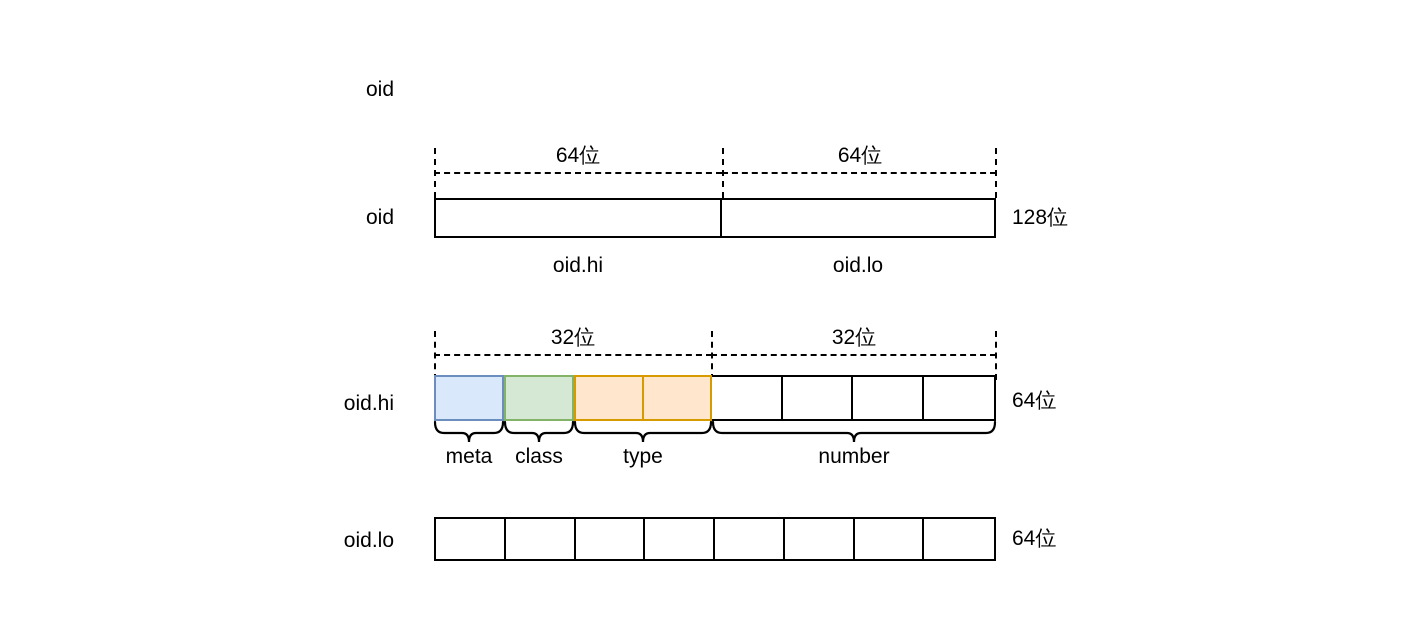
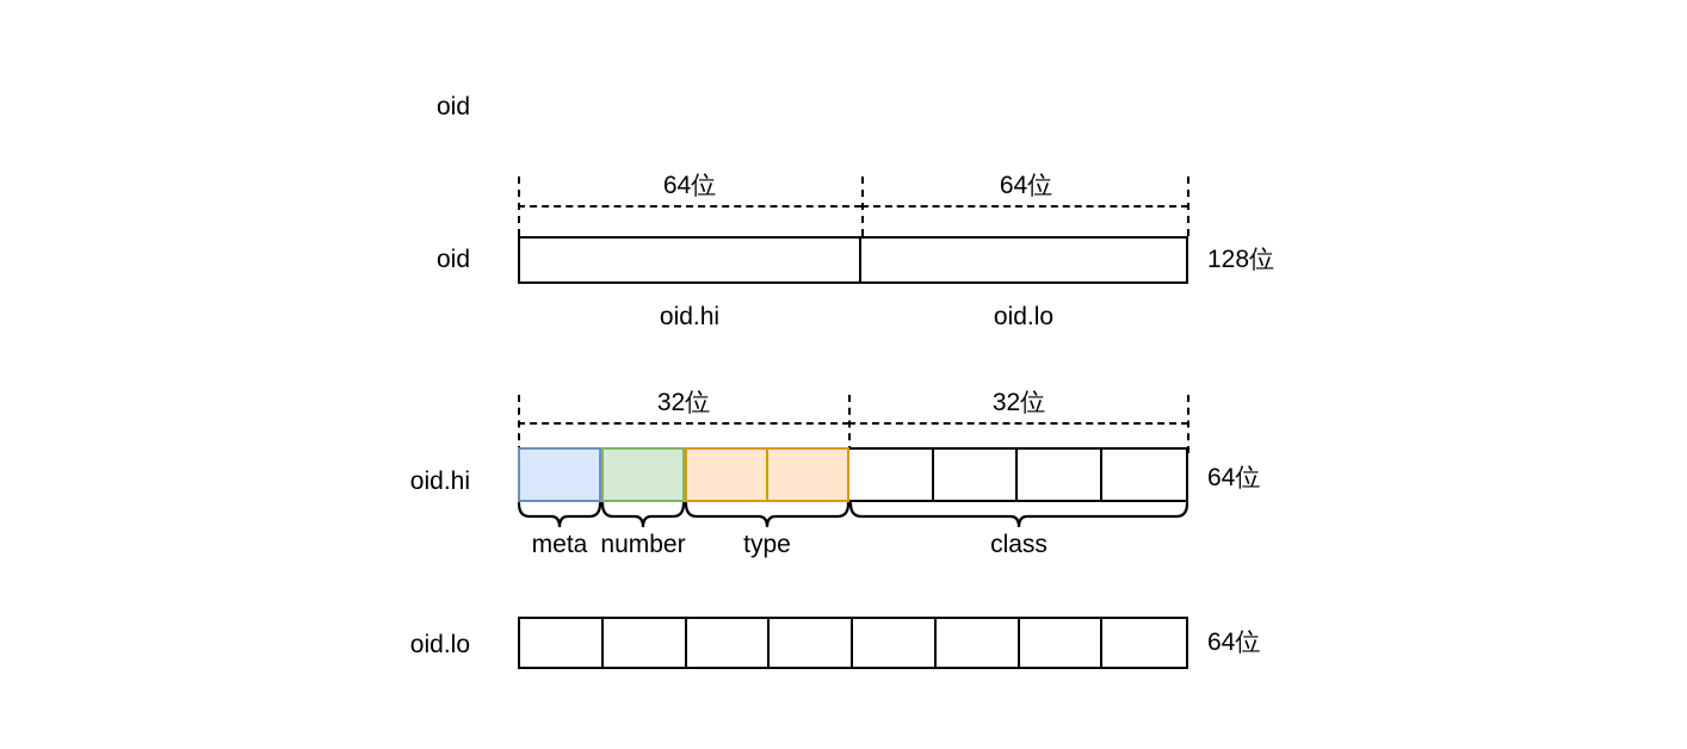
  oid
  64位
  64位
  oid
  128位
  oid.hi
  oid.lo
  32位
  32位
  oid.hi
  64位
  meta
- class
+ number
  type
- number
+ class
  oid.lo
  64位
